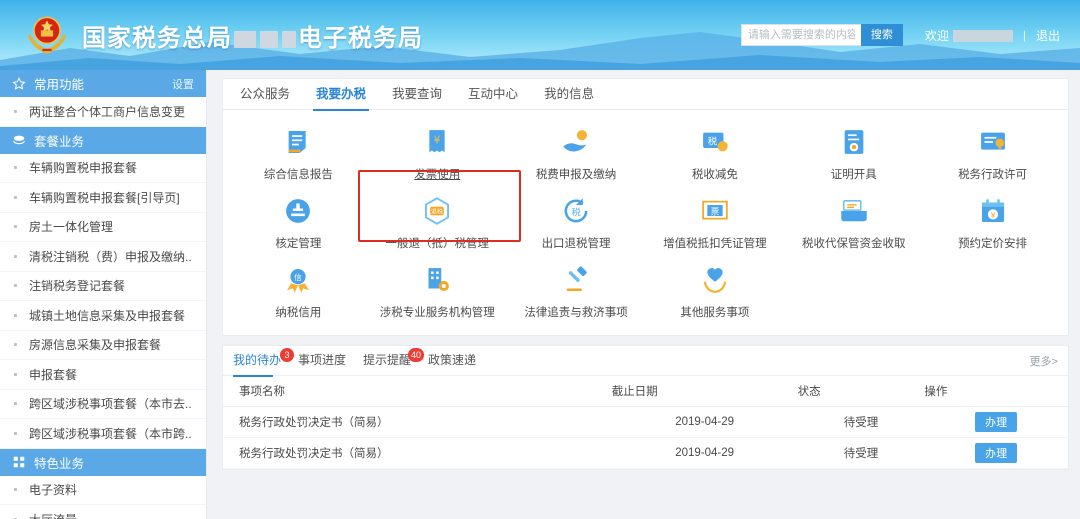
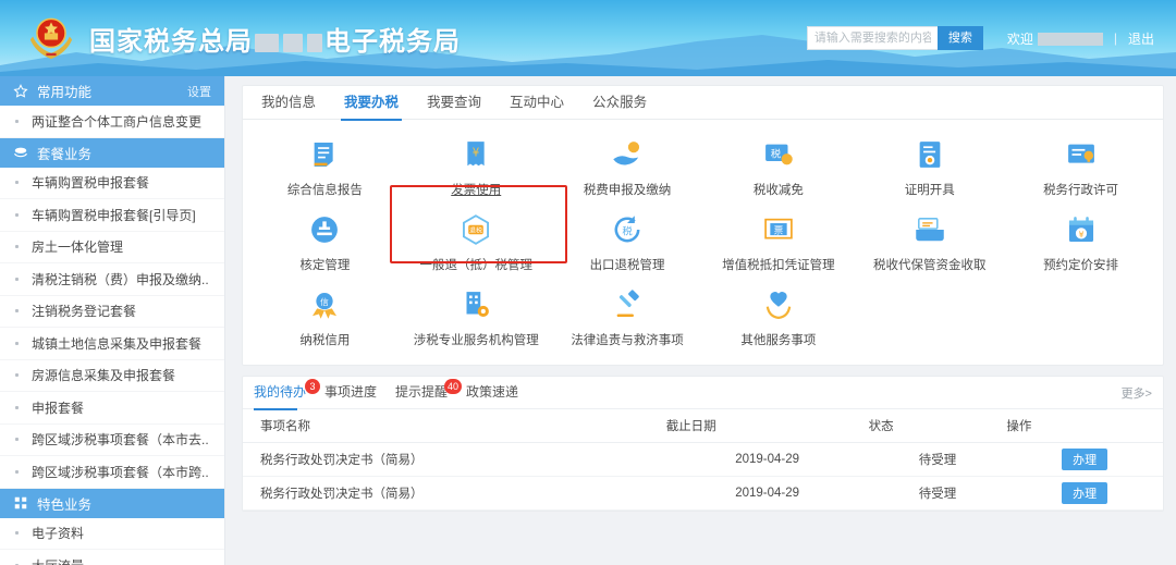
  国家税务总局 电子税务局
  请输入需要搜索的内容
  搜索
  欢迎
  |
  退出
  常用功能
  设置
  两证整合个体工商户信息变更
  套餐业务
  车辆购置税申报套餐
  车辆购置税申报套餐[引导页]
  房土一体化管理
  清税注销税（费）申报及缴纳..
  注销税务登记套餐
  城镇土地信息采集及申报套餐
  房源信息采集及申报套餐
  申报套餐
  跨区域涉税事项套餐（本市去..
  跨区域涉税事项套餐（本市跨..
  特色业务
  电子资料
- 公众服务
+ 我的信息
  我要办税
  我要查询
  互动中心
- 我的信息
+ 公众服务
  综合信息报告
  ¥
  发票使用
  税费申报及缴纳
  税
  税收减免
  证明开具
  税务行政许可
  核定管理
  一般退（抵）税管理
  税
  出口退税管理
  票
  增值税抵扣凭证管理
  税收代保管资金收取
  ¥
  预约定价安排
  信
  纳税信用
  涉税专业服务机构管理
  法律追责与救济事项
  其他服务事项
  我的待办
  3
  事项进度
  提示提醒
  40
  政策速递
  更多>
  事项名称	截止日期	状态	操作
  税务行政处罚决定书（简易）	2019-04-29	待受理	办理
  税务行政处罚决定书（简易）	2019-04-29	待受理	办理
